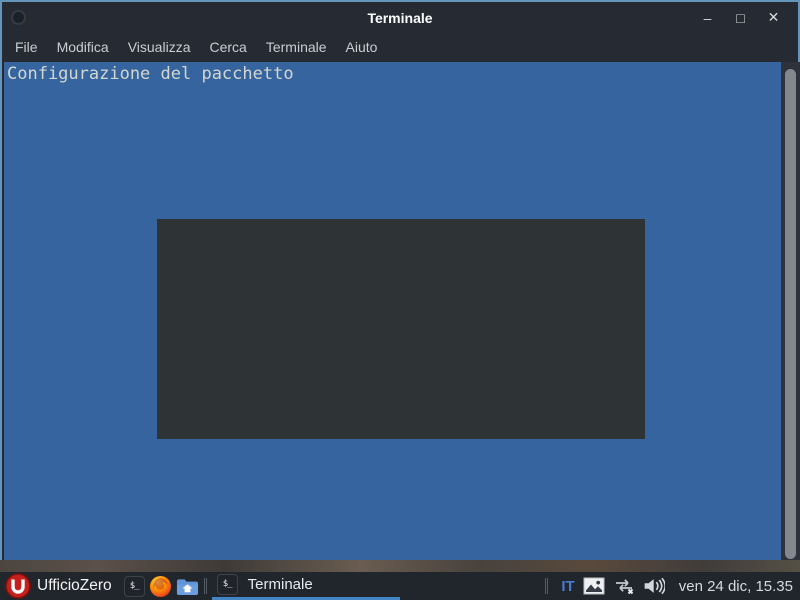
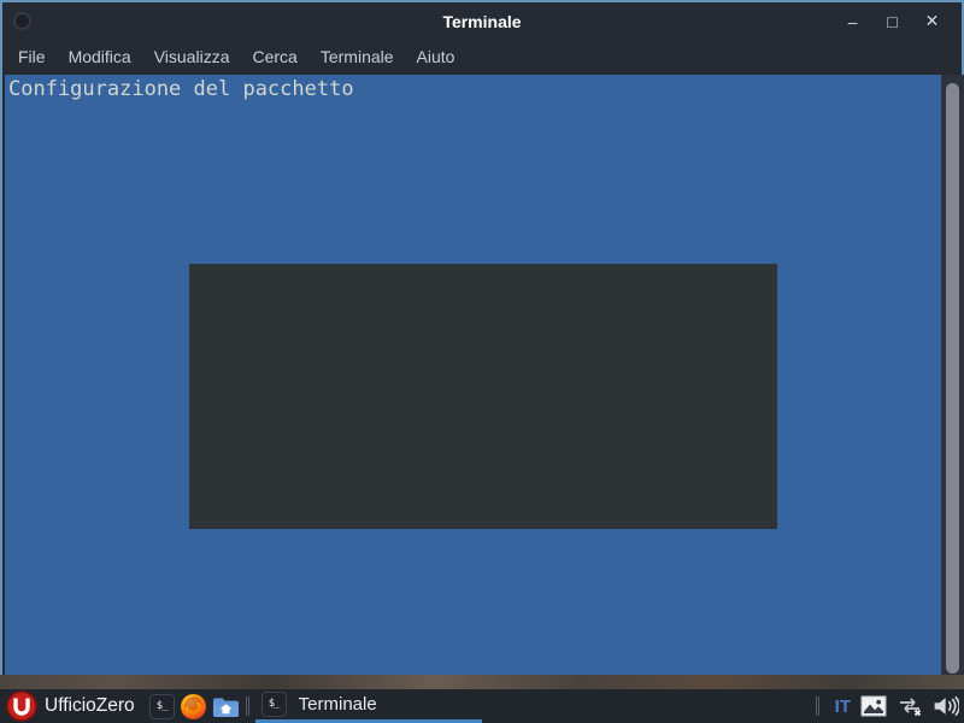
  Terminale
  –
  □
  ✕
  File
  Modifica
  Visualizza
  Cerca
  Terminale
  Aiuto
  Configurazione del pacchetto
  UfficioZero
  $_
  $_
  Terminale
  IT
- ven 24 dic, 15.35
